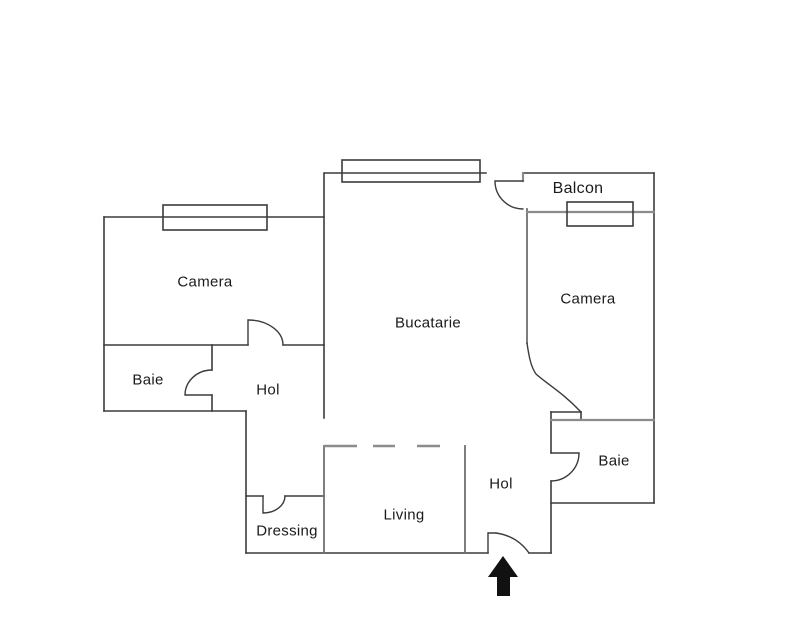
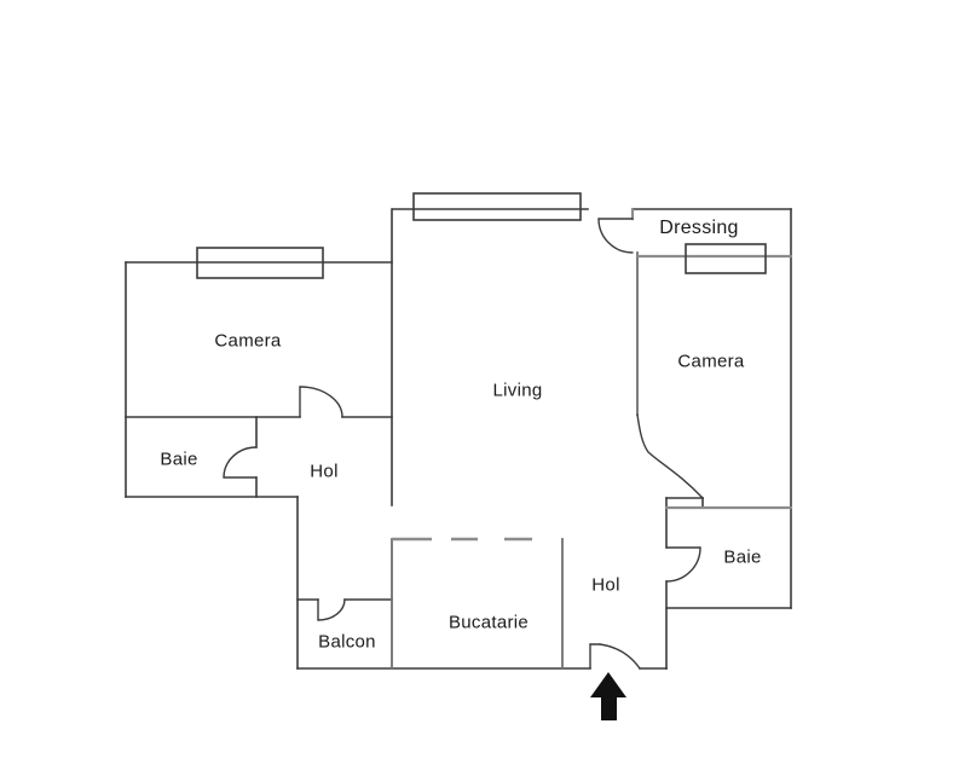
  Camera
  Baie
  Hol
- Bucatarie
+ Living
- Balcon
+ Dressing
  Camera
  Baie
  Hol
- Living
+ Bucatarie
- Dressing
+ Balcon
